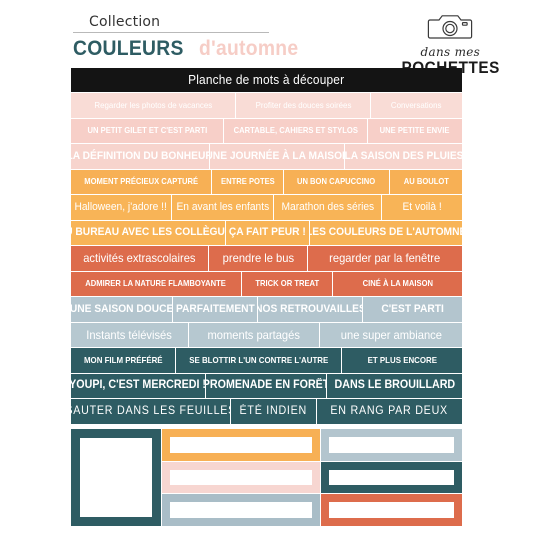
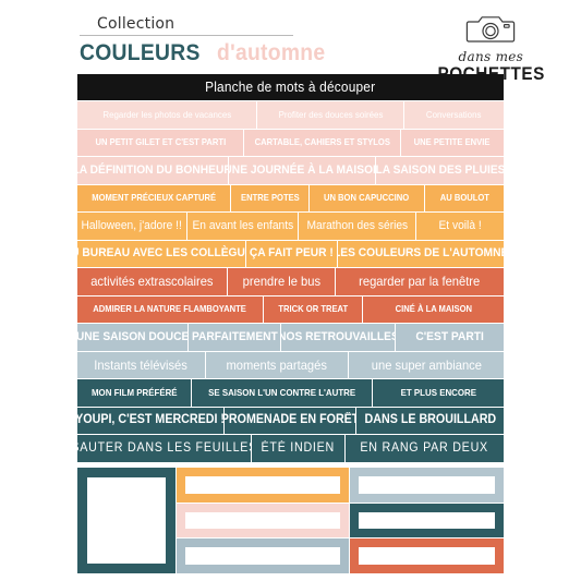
  Collection
  COULEURS
  d'automne
  dans mes
  Planche de mots à découper
  Regarder les photos de vacances
  Profiter des douces soirées
  Conversations
  UN PETIT GILET ET C'EST PARTI
  CARTABLE, CAHIERS ET STYLOS
  UNE PETITE ENVIE
  A DÉFINITION DU BONHEU
  NE JOURNÉE À LA MAISO
  LA SAISON DES PLUIES
  MOMENT PRÉCIEUX CAPTURÉ
  ENTRE POTES
  UN BON CAPUCCINO
  AU BOULOT
  Halloween, j'adore !!
  En avant les enfants
  Marathon des séries
  Et voilà !
  BUREAU AVEC LES COLLÈGU
  ÇA FAIT PEUR !
  ES COULEURS DE L'AUTOMN
  activités extrascolaires
  prendre le bus
  regarder par la fenêtre
  ADMIRER LA NATURE FLAMBOYANTE
  TRICK OR TREAT
  CINÉ À LA MAISON
  UNE SAISON DOUCE
  PARFAITEMENT
  NOS RETROUVAILLES
  C'EST PARTI
  Instants télévisés
  moments partagés
  une super ambiance
  MON FILM PRÉFÉRÉ
- SE BLOTTIR L'UN CONTRE L'AUTRE
+ SE SAISON L'UN CONTRE L'AUTRE
  ET PLUS ENCORE
  YOUPI, C'EST MERCREDI !
  PROMENADE EN FORÊ
  DANS LE BROUILLARD
  AUTER DANS LES FEUILLE
  ÉTÉ INDIEN
  EN RANG PAR DEUX
